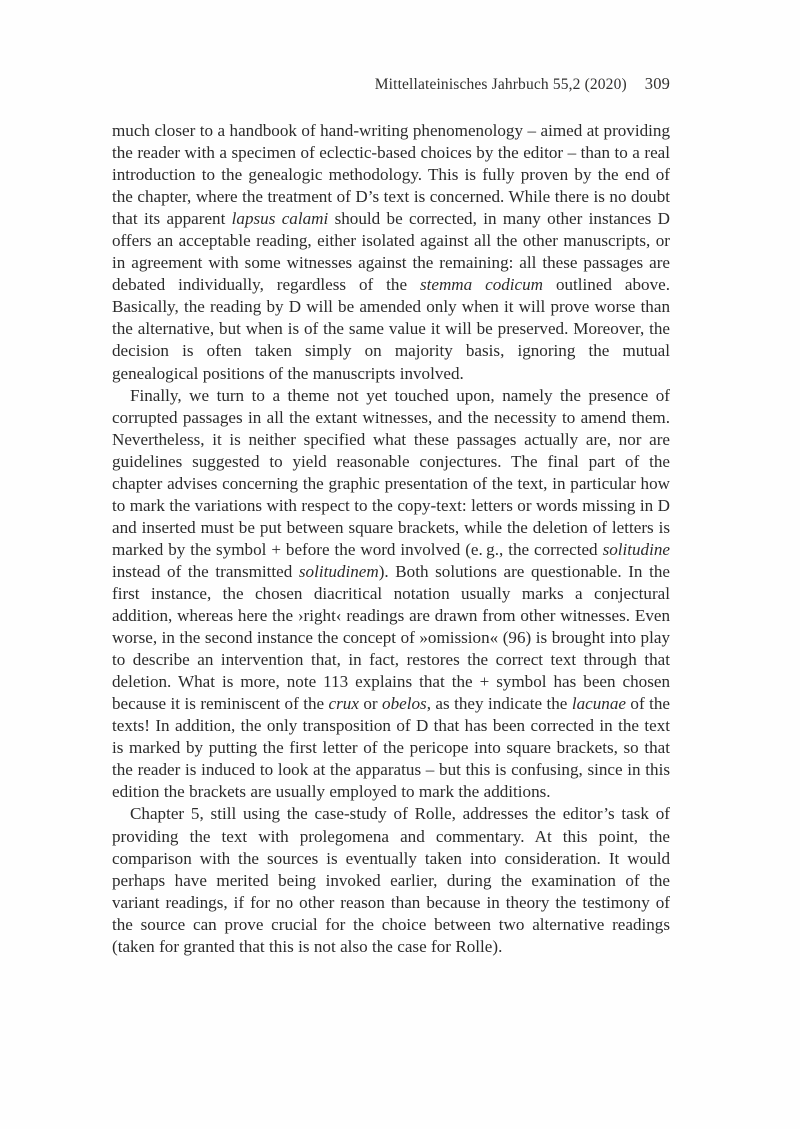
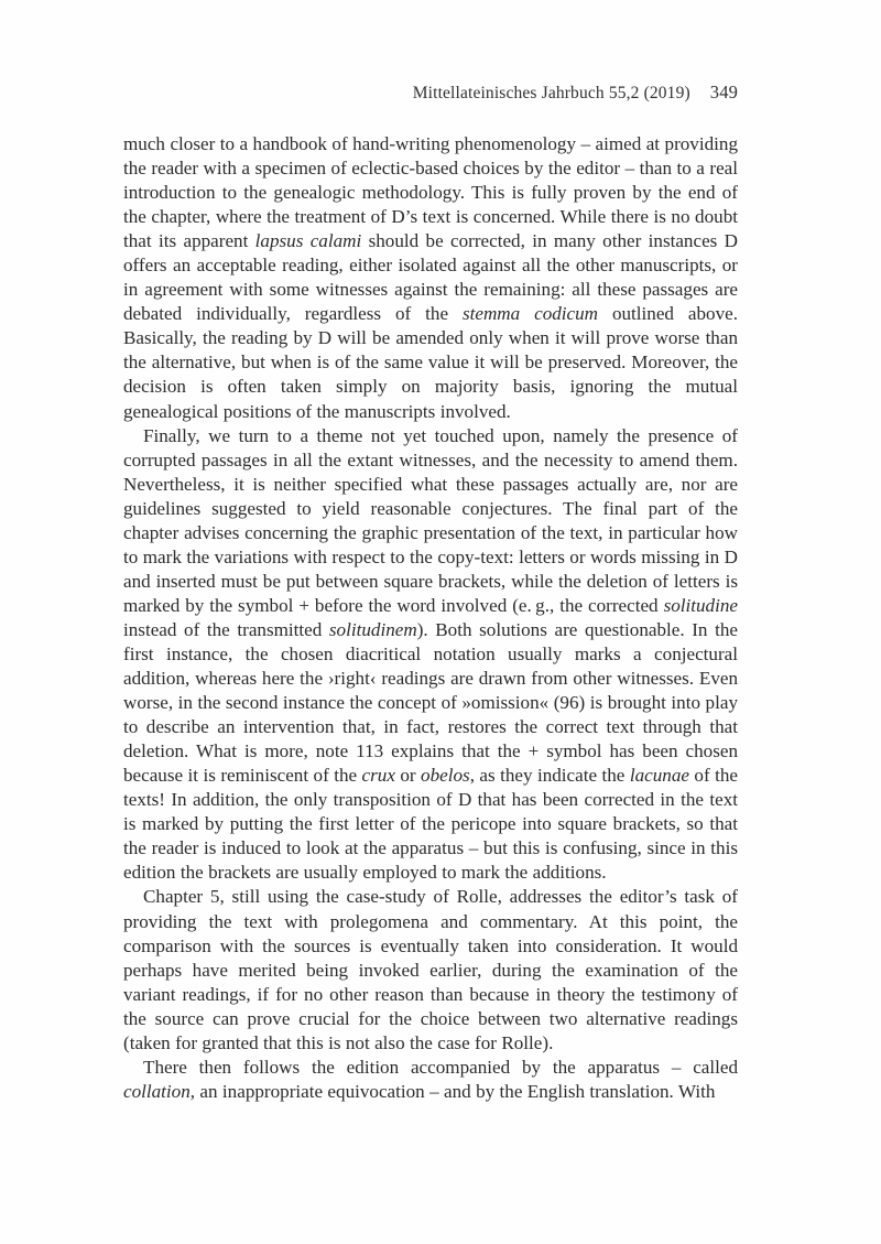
- Mittellateinisches Jahrbuch 55,2 (2020)
+ Mittellateinisches Jahrbuch 55,2 (2019)
- 309
+ 349
  much closer to a handbook of hand-writing phenomenology – aimed at providing the reader with a specimen of eclectic-based choices by the editor – than to a real introduction to the genealogic methodology. This is fully proven by the end of the chapter, where the treatment of D’s text is concerned. While there is no doubt that its apparent lapsus calami should be corrected, in many other instances D offers an acceptable reading, either isolated against all the other manuscripts, or in agreement with some witnesses against the remaining: all these passages are debated individually, regardless of the stemma codicum outlined above. Basically, the reading by D will be amended only when it will prove worse than the alternative, but when is of the same value it will be preserved. Moreover, the decision is often taken simply on majority basis, ignoring the mutual genealogical positions of the manuscripts involved.
  Finally, we turn to a theme not yet touched upon, namely the presence of corrupted passages in all the extant witnesses, and the necessity to amend them. Nevertheless, it is neither specified what these passages actually are, nor are guidelines suggested to yield reasonable conjectures. The final part of the chapter advises concerning the graphic presentation of the text, in particular how to mark the variations with respect to the copy-text: letters or words missing in D and inserted must be put between square brackets, while the deletion of letters is marked by the symbol + before the word involved (e. g., the corrected solitudine instead of the transmitted solitudinem). Both solutions are questionable. In the first instance, the chosen diacritical notation usually marks a conjectural addition, whereas here the ›right‹ readings are drawn from other witnesses. Even worse, in the second instance the concept of »omission« (96) is brought into play to describe an intervention that, in fact, restores the correct text through that deletion. What is more, note 113 explains that the + symbol has been chosen because it is reminiscent of the crux or obelos, as they indicate the lacunae of the texts! In addition, the only transposition of D that has been corrected in the text is marked by putting the first letter of the pericope into square brackets, so that the reader is induced to look at the apparatus – but this is confusing, since in this edition the brackets are usually employed to mark the additions.
  Chapter 5, still using the case-study of Rolle, addresses the editor’s task of providing the text with prolegomena and commentary. At this point, the comparison with the sources is eventually taken into consideration. It would perhaps have merited being invoked earlier, during the examination of the variant readings, if for no other reason than because in theory the testimony of the source can prove crucial for the choice between two alternative readings (taken for granted that this is not also the case for Rolle).
+ There then follows the edition accompanied by the apparatus – called collation, an inappropriate equivocation – and by the English translation. With
